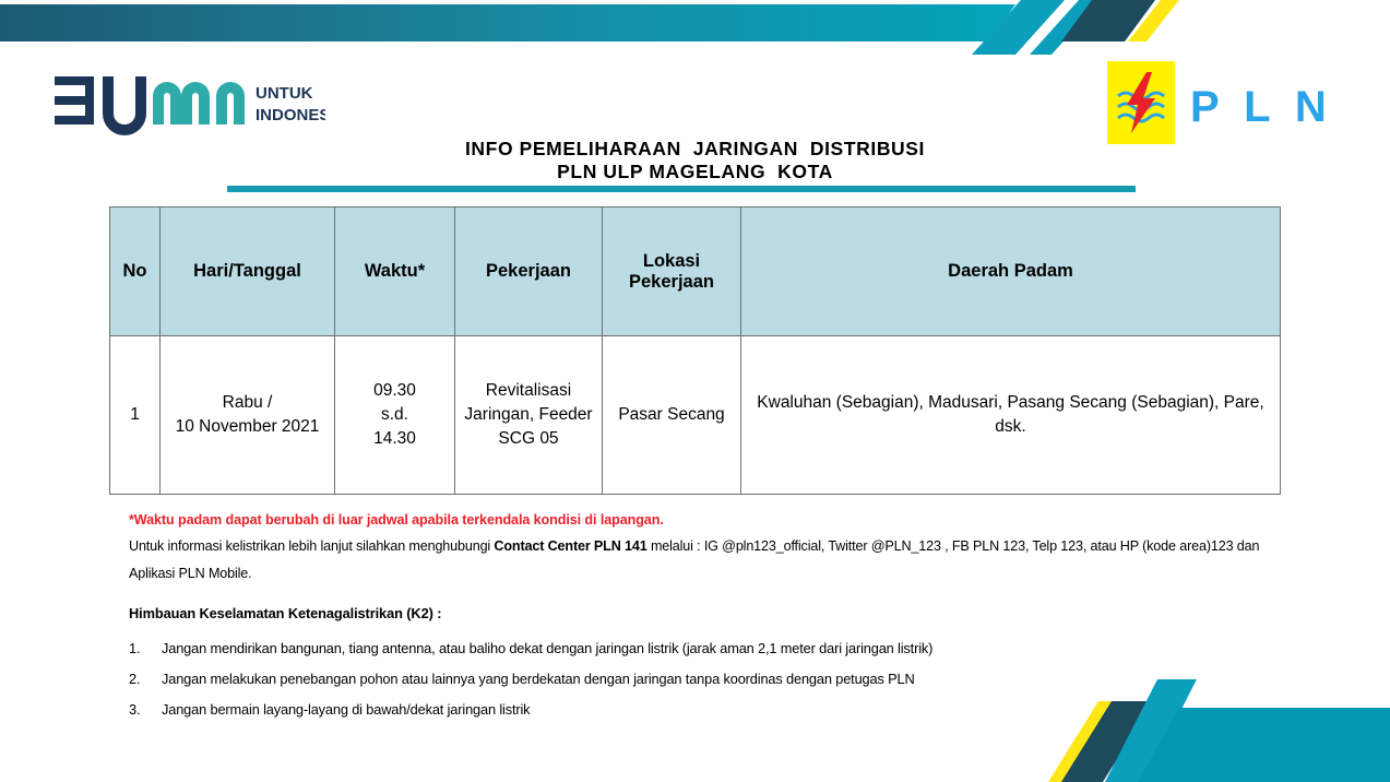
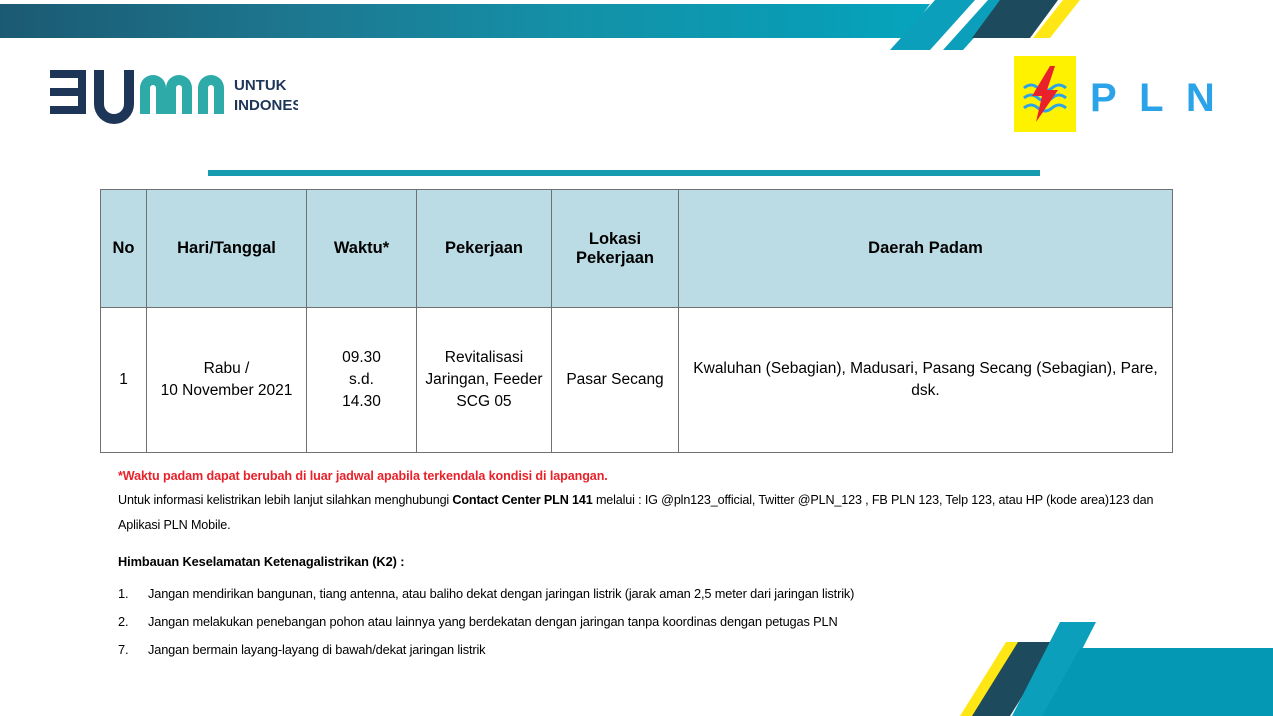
  UNTUK
  INDONES
  P L N
- INFO PEMELIHARAAN JARINGAN DISTRIBUSI
- PLN ULP MAGELANG KOTA
  No	Hari/Tanggal	Waktu*	Pekerjaan	Lokasi Pekerjaan	Daerah Padam
  1	Rabu / 10 November 2021	09.30 s.d. 14.30	Revitalisasi Jaringan, Feeder SCG 05	Pasar Secang	Kwaluhan (Sebagian), Madusari, Pasang Secang (Sebagian), Pare, dsk.
  *Waktu padam dapat berubah di luar jadwal apabila terkendala kondisi di lapangan.
  Untuk informasi kelistrikan lebih lanjut silahkan menghubungi Contact Center PLN 141 melalui : IG @pln123_official, Twitter @PLN_123 , FB PLN 123, Telp 123, atau HP (kode area)123 dan Aplikasi PLN Mobile.
  Himbauan Keselamatan Ketenagalistrikan (K2) :
  1.
- Jangan mendirikan bangunan, tiang antenna, atau baliho dekat dengan jaringan listrik (jarak aman 2,1 meter dari jaringan listrik)
+ Jangan mendirikan bangunan, tiang antenna, atau baliho dekat dengan jaringan listrik (jarak aman 2,5 meter dari jaringan listrik)
  2.
  Jangan melakukan penebangan pohon atau lainnya yang berdekatan dengan jaringan tanpa koordinas dengan petugas PLN
- 3.
+ 7.
  Jangan bermain layang-layang di bawah/dekat jaringan listrik
